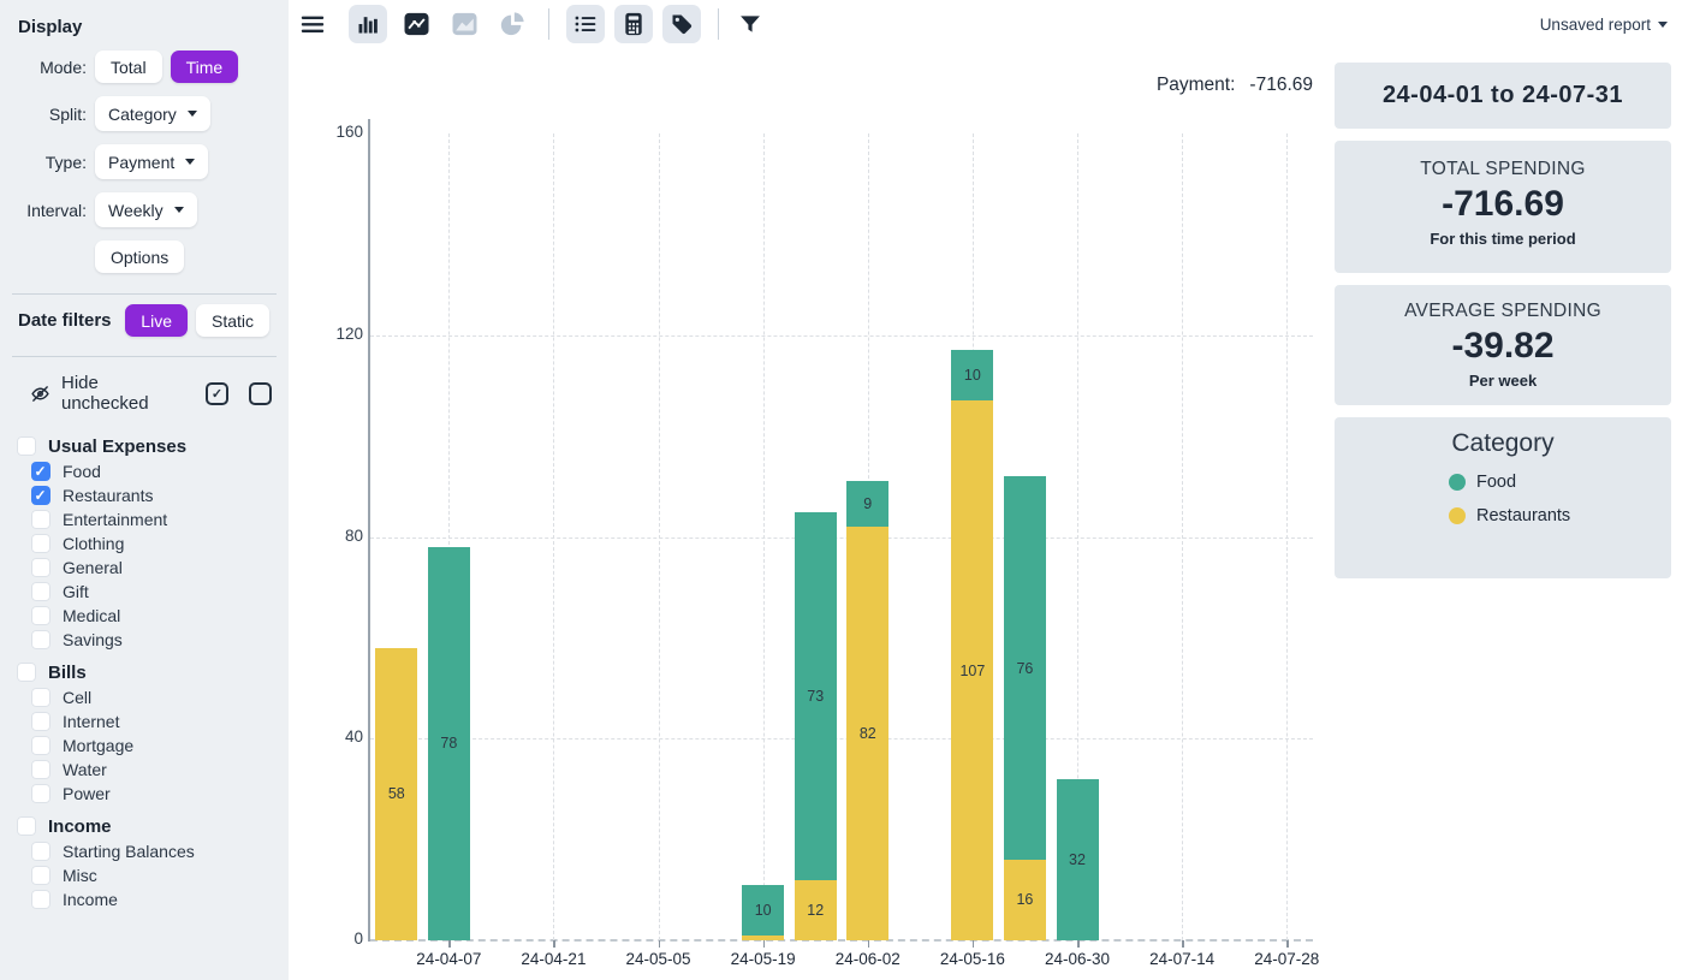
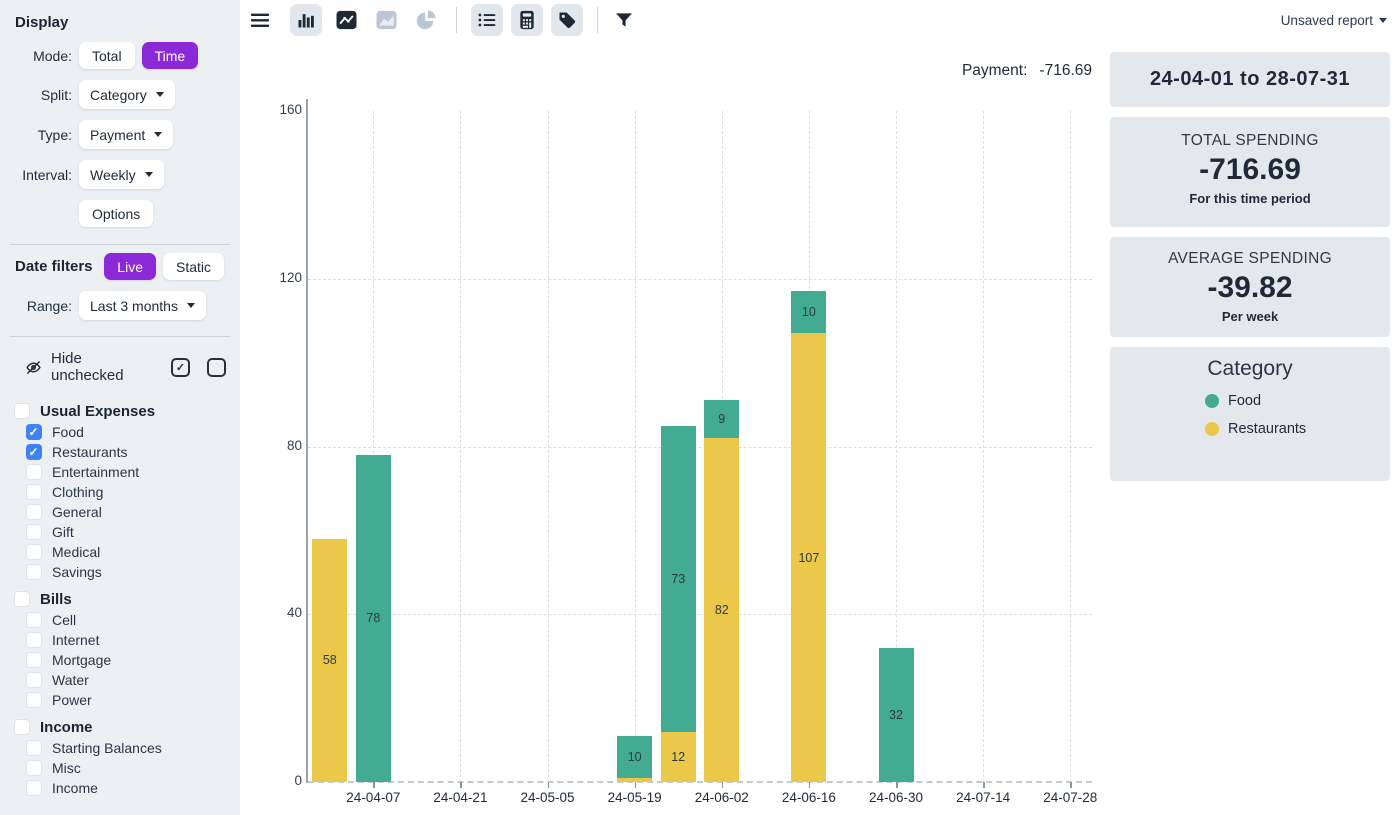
  Display
  Mode:
  Total
  Time
  Split:
  Category
  Type:
  Payment
  Interval:
  Weekly
  Options
  Date filters
  Live
  Static
+ Range:
+ Last 3 months
  Hide unchecked
  ✓
  Usual Expenses
  Food
  Restaurants
  Entertainment
  Clothing
  General
  Gift
  Medical
  Savings
  Bills
  Cell
  Internet
  Mortgage
  Water
  Power
  Income
  Starting Balances
  Misc
  Income
  Unsaved report
  Payment: -716.69
  0
  40
  80
  120
  160
  24-04-07
  24-04-21
  24-05-05
  24-05-19
  24-06-02
- 24-05-16
+ 24-06-16
  24-06-30
  24-07-14
  24-07-28
  58
  78
  10
  73
  12
  9
  82
  10
  107
- 76
- 16
  32
- 24-04-01 to 24-07-31
+ 24-04-01 to 28-07-31
  TOTAL SPENDING
  -716.69
  For this time period
  AVERAGE SPENDING
  -39.82
  Per week
  Category
  Food
  Restaurants
